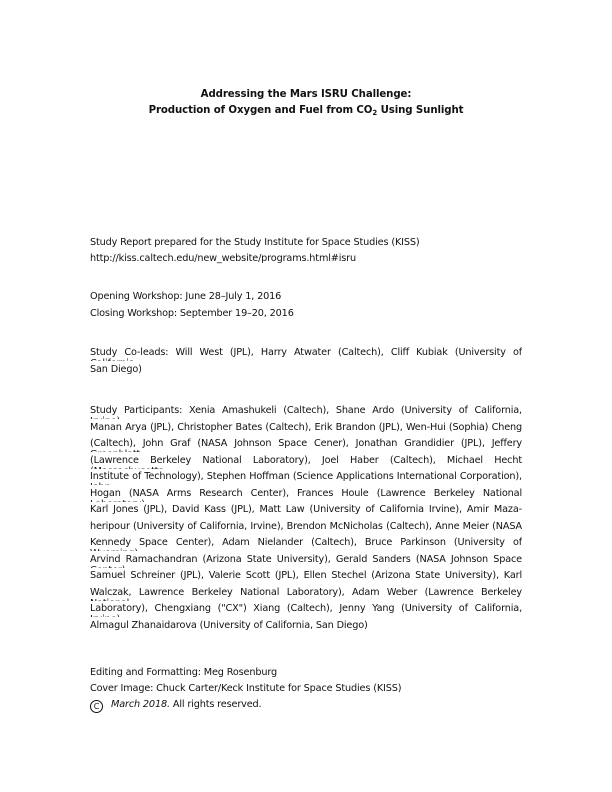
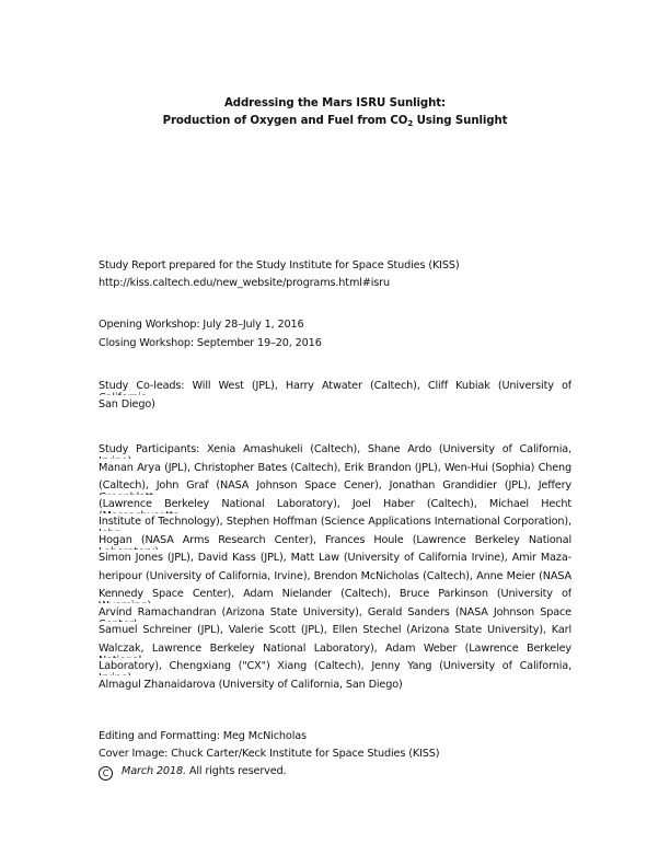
- Addressing the Mars ISRU Challenge:
+ Addressing the Mars ISRU Sunlight:
  Production of Oxygen and Fuel from CO2 Using Sunlight
  Study Report prepared for the Study Institute for Space Studies (KISS)
  http://kiss.caltech.edu/new_website/programs.html#isru
- Opening Workshop: June 28–July 1, 2016
+ Opening Workshop: July 28–July 1, 2016
  Closing Workshop: September 19–20, 2016
  Study Co-leads: Will West (JPL), Harry Atwater (Caltech), Cliff Kubiak (University of
  San Diego)
  Study Participants: Xenia Amashukeli (Caltech), Shane Ardo (University of California,
  Manan Arya (JPL), Christopher Bates (Caltech), Erik Brandon (JPL), Wen-Hui (Sophia) Cheng
  (Caltech), John Graf (NASA Johnson Space Cener), Jonathan Grandidier (JPL), Jeffery
  (Lawrence Berkeley National Laboratory), Joel Haber (Caltech), Michael Hecht
  Institute of Technology), Stephen Hoffman (Science Applications International Corporation),
  Hogan (NASA Arms Research Center), Frances Houle (Lawrence Berkeley National
- Karl Jones (JPL), David Kass (JPL), Matt Law (University of California Irvine), Amir Maza-
+ Simon Jones (JPL), David Kass (JPL), Matt Law (University of California Irvine), Amir Maza-
  heripour (University of California, Irvine), Brendon McNicholas (Caltech), Anne Meier (NASA
  Kennedy Space Center), Adam Nielander (Caltech), Bruce Parkinson (University of
  Arvind Ramachandran (Arizona State University), Gerald Sanders (NASA Johnson Space
  Samuel Schreiner (JPL), Valerie Scott (JPL), Ellen Stechel (Arizona State University), Karl
  Walczak, Lawrence Berkeley National Laboratory), Adam Weber (Lawrence Berkeley
  Laboratory), Chengxiang ("CX") Xiang (Caltech), Jenny Yang (University of California,
  Almagul Zhanaidarova (University of California, San Diego)
- Editing and Formatting: Meg Rosenburg
+ Editing and Formatting: Meg McNicholas
  Cover Image: Chuck Carter/Keck Institute for Space Studies (KISS)
  C March 2018. All rights reserved.
